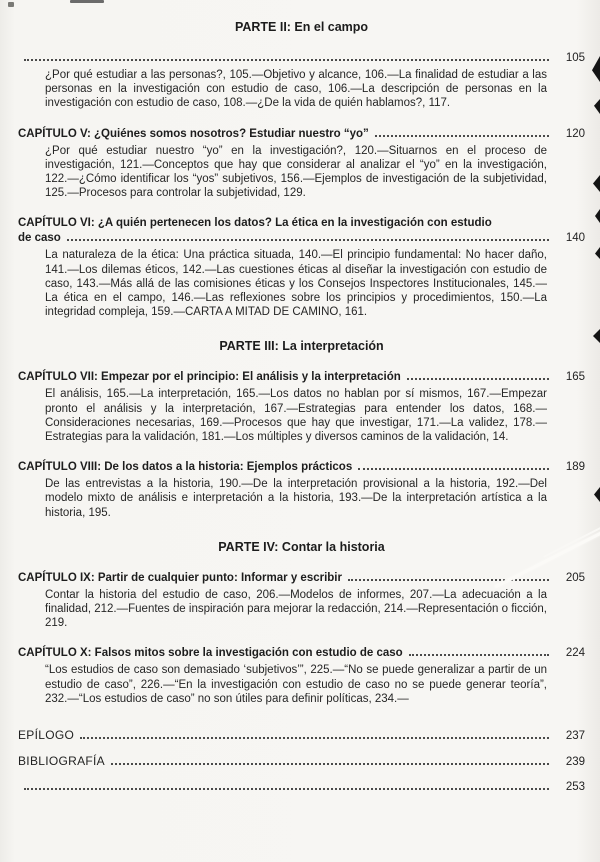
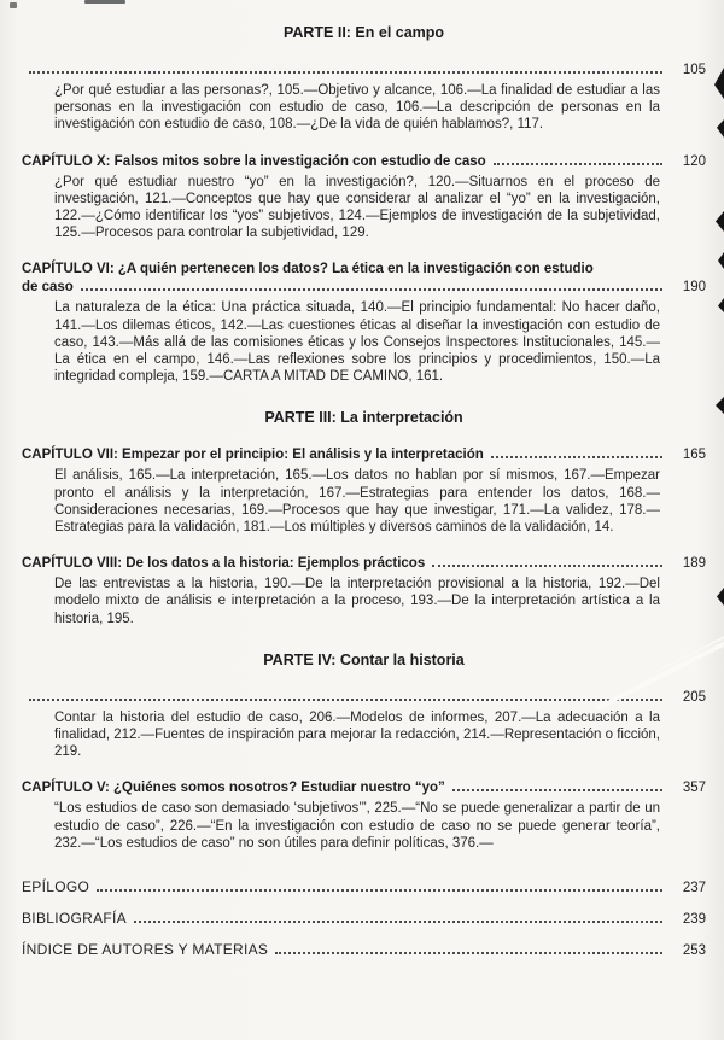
  PARTE II: En el campo
  105
  ¿Por qué estudiar a las personas?, 105.—Objetivo y alcance, 106.—La finalidad de estudiar a las personas en la investigación con estudio de caso, 106.—La descripción de personas en la investigación con estudio de caso, 108.—¿De la vida de quién hablamos?, 117.
- CAPÍTULO V: ¿Quiénes somos nosotros? Estudiar nuestro “yo”
+ CAPÍTULO X: Falsos mitos sobre la investigación con estudio de caso
  120
- ¿Por qué estudiar nuestro “yo” en la investigación?, 120.—Situarnos en el proceso de investigación, 121.—Conceptos que hay que considerar al analizar el “yo” en la investigación, 122.—¿Cómo identificar los “yos” subjetivos, 156.—Ejemplos de investigación de la subjetividad, 125.—Procesos para controlar la subjetividad, 129.
+ ¿Por qué estudiar nuestro “yo” en la investigación?, 120.—Situarnos en el proceso de investigación, 121.—Conceptos que hay que considerar al analizar el “yo” en la investigación, 122.—¿Cómo identificar los “yos” subjetivos, 124.—Ejemplos de investigación de la subjetividad, 125.—Procesos para controlar la subjetividad, 129.
  CAPÍTULO VI: ¿A quién pertenecen los datos? La ética en la investigación con estudio
  de caso
- 140
+ 190
  La naturaleza de la ética: Una práctica situada, 140.—El principio fundamental: No hacer daño, 141.—Los dilemas éticos, 142.—Las cuestiones éticas al diseñar la investigación con estudio de caso, 143.—Más allá de las comisiones éticas y los Consejos Inspectores Institucionales, 145.—La ética en el campo, 146.—Las reflexiones sobre los principios y procedimientos, 150.—La integridad compleja, 159.—CARTA A MITAD DE CAMINO, 161.
  PARTE III: La interpretación
  CAPÍTULO VII: Empezar por el principio: El análisis y la interpretación
  165
  El análisis, 165.—La interpretación, 165.—Los datos no hablan por sí mismos, 167.—Empezar pronto el análisis y la interpretación, 167.—Estrategias para entender los datos, 168.—Consideraciones necesarias, 169.—Procesos que hay que investigar, 171.—La validez, 178.—Estrategias para la validación, 181.—Los múltiples y diversos caminos de la validación, 14.
  CAPÍTULO VIII: De los datos a la historia: Ejemplos prácticos
  189
- De las entrevistas a la historia, 190.—De la interpretación provisional a la historia, 192.—Del modelo mixto de análisis e interpretación a la historia, 193.—De la interpretación artística a la historia, 195.
+ De las entrevistas a la historia, 190.—De la interpretación provisional a la historia, 192.—Del modelo mixto de análisis e interpretación a la proceso, 193.—De la interpretación artística a la historia, 195.
  PARTE IV: Contar la historia
- CAPÍTULO IX: Partir de cualquier punto: Informar y escribir
  205
  Contar la historia del estudio de caso, 206.—Modelos de informes, 207.—La adecuación a la finalidad, 212.—Fuentes de inspiración para mejorar la redacción, 214.—Representación o ficción, 219.
- CAPÍTULO X: Falsos mitos sobre la investigación con estudio de caso
+ CAPÍTULO V: ¿Quiénes somos nosotros? Estudiar nuestro “yo”
- 224
+ 357
- “Los estudios de caso son demasiado ‘subjetivos’”, 225.—“No se puede generalizar a partir de un estudio de caso”, 226.—“En la investigación con estudio de caso no se puede generar teoría”, 232.—“Los estudios de caso” no son útiles para definir políticas, 234.—
+ “Los estudios de caso son demasiado ‘subjetivos’”, 225.—“No se puede generalizar a partir de un estudio de caso”, 226.—“En la investigación con estudio de caso no se puede generar teoría”, 232.—“Los estudios de caso” no son útiles para definir políticas, 376.—
  EPÍLOGO
  237
  BIBLIOGRAFÍA
  239
+ ÍNDICE DE AUTORES Y MATERIAS
  253
